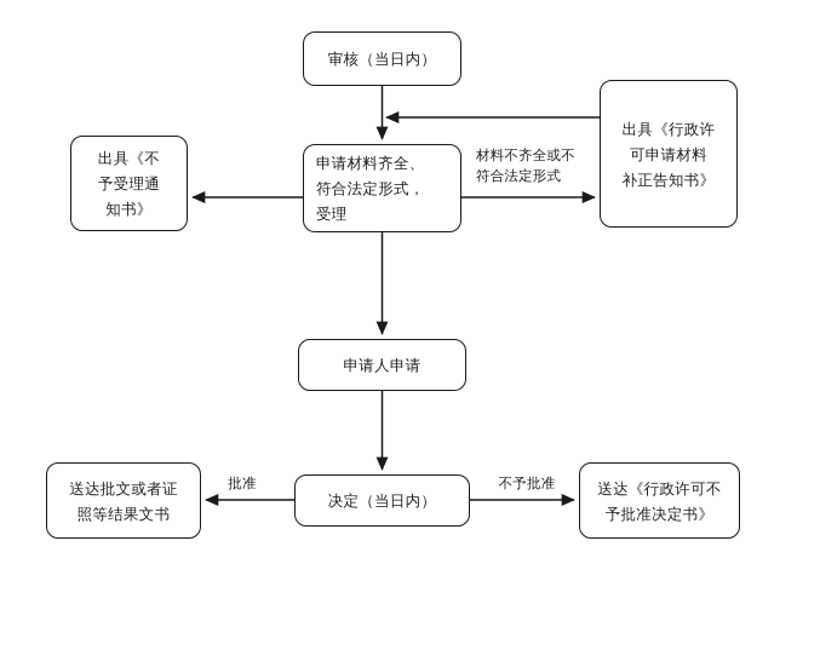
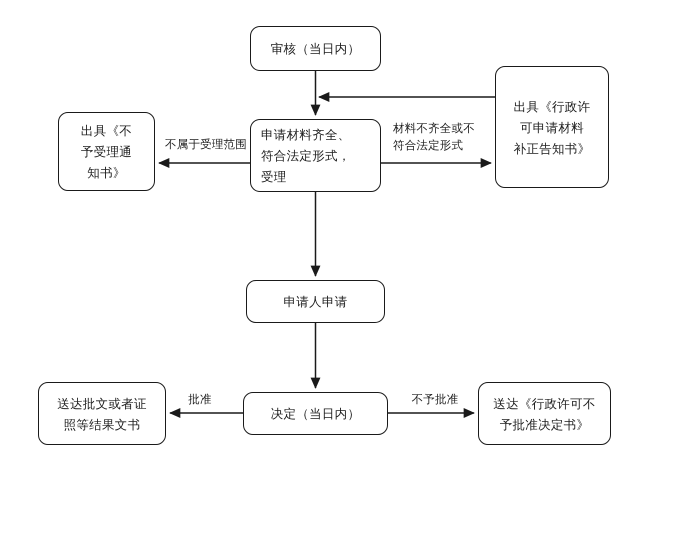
  审核（当日内）
  申请材料齐全、
  符合法定形式，
  受理
  出具《不
  予受理通
  知书》
  出具《行政许
  可申请材料
  补正告知书》
  申请人申请
  决定（当日内）
  送达批文或者证
  照等结果文书
  送达《行政许可不
  予批准决定书》
+ 不属于受理范围
  材料不齐全或不
  符合法定形式
  批准
  不予批准
